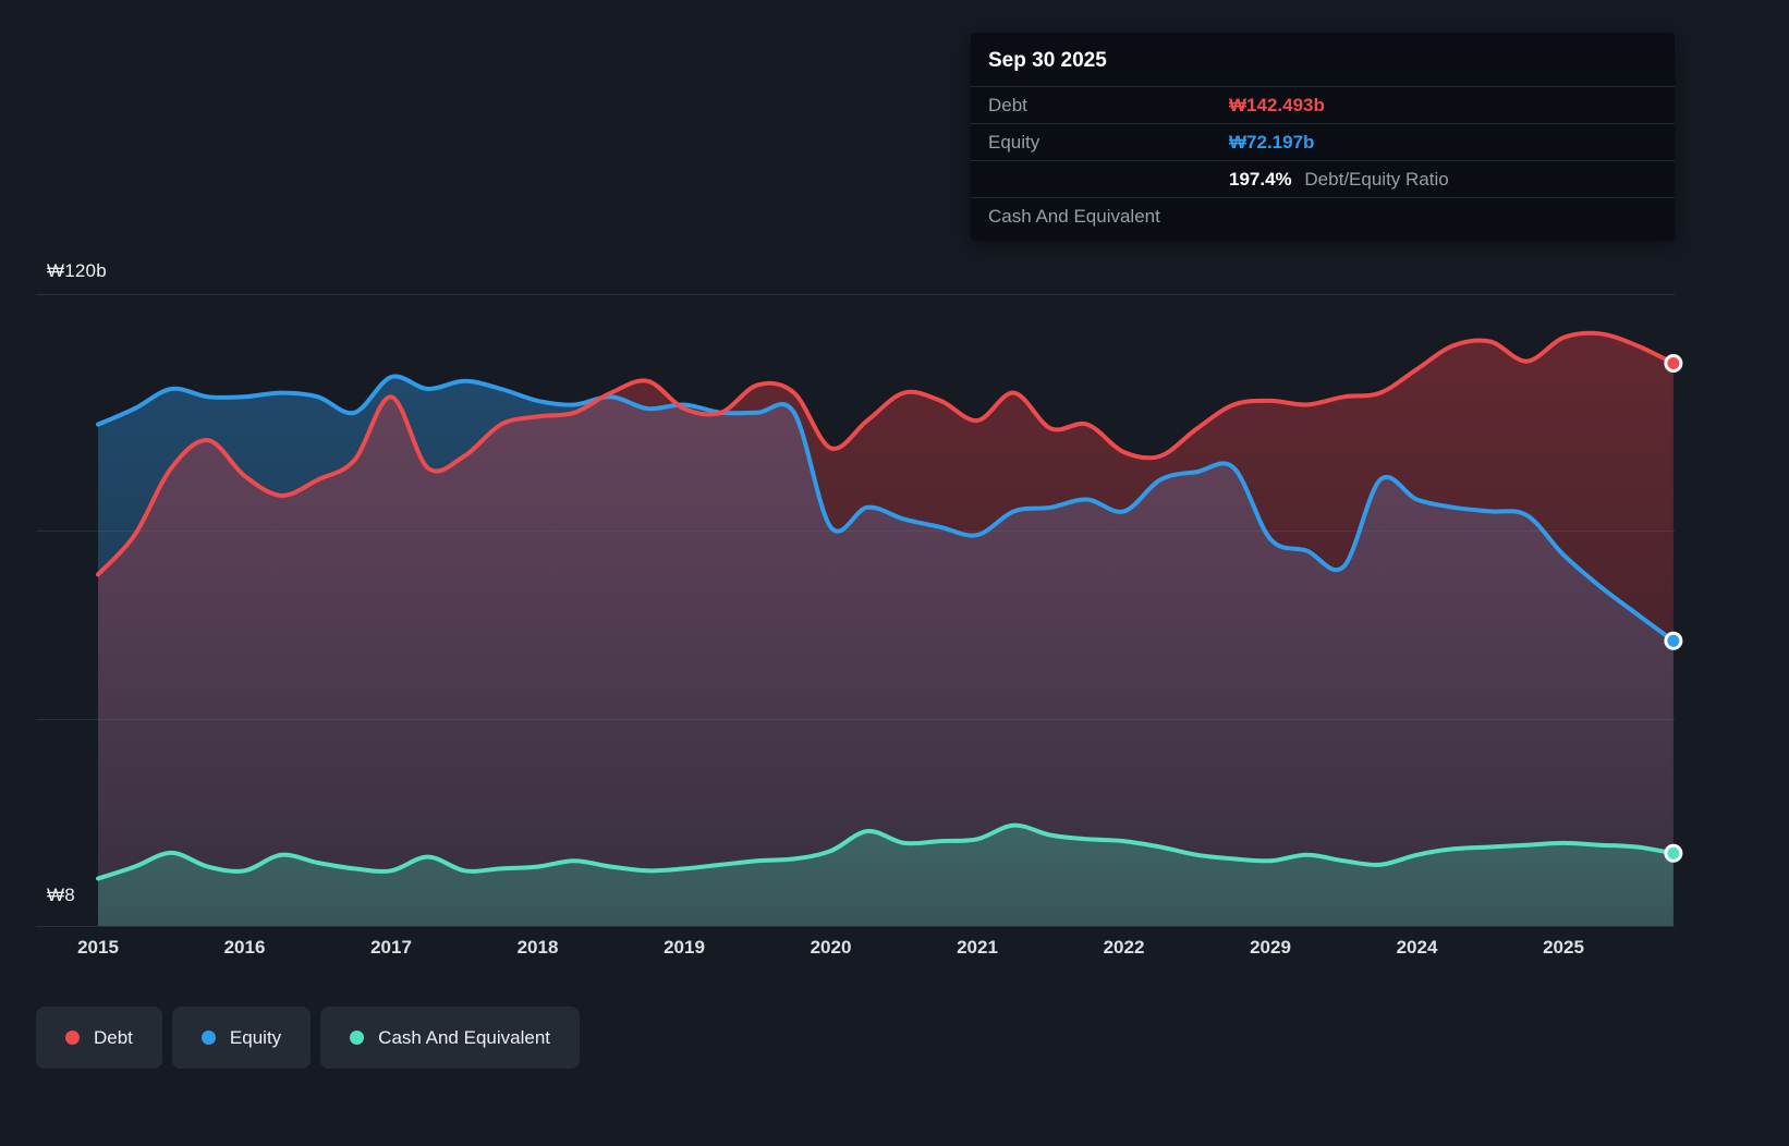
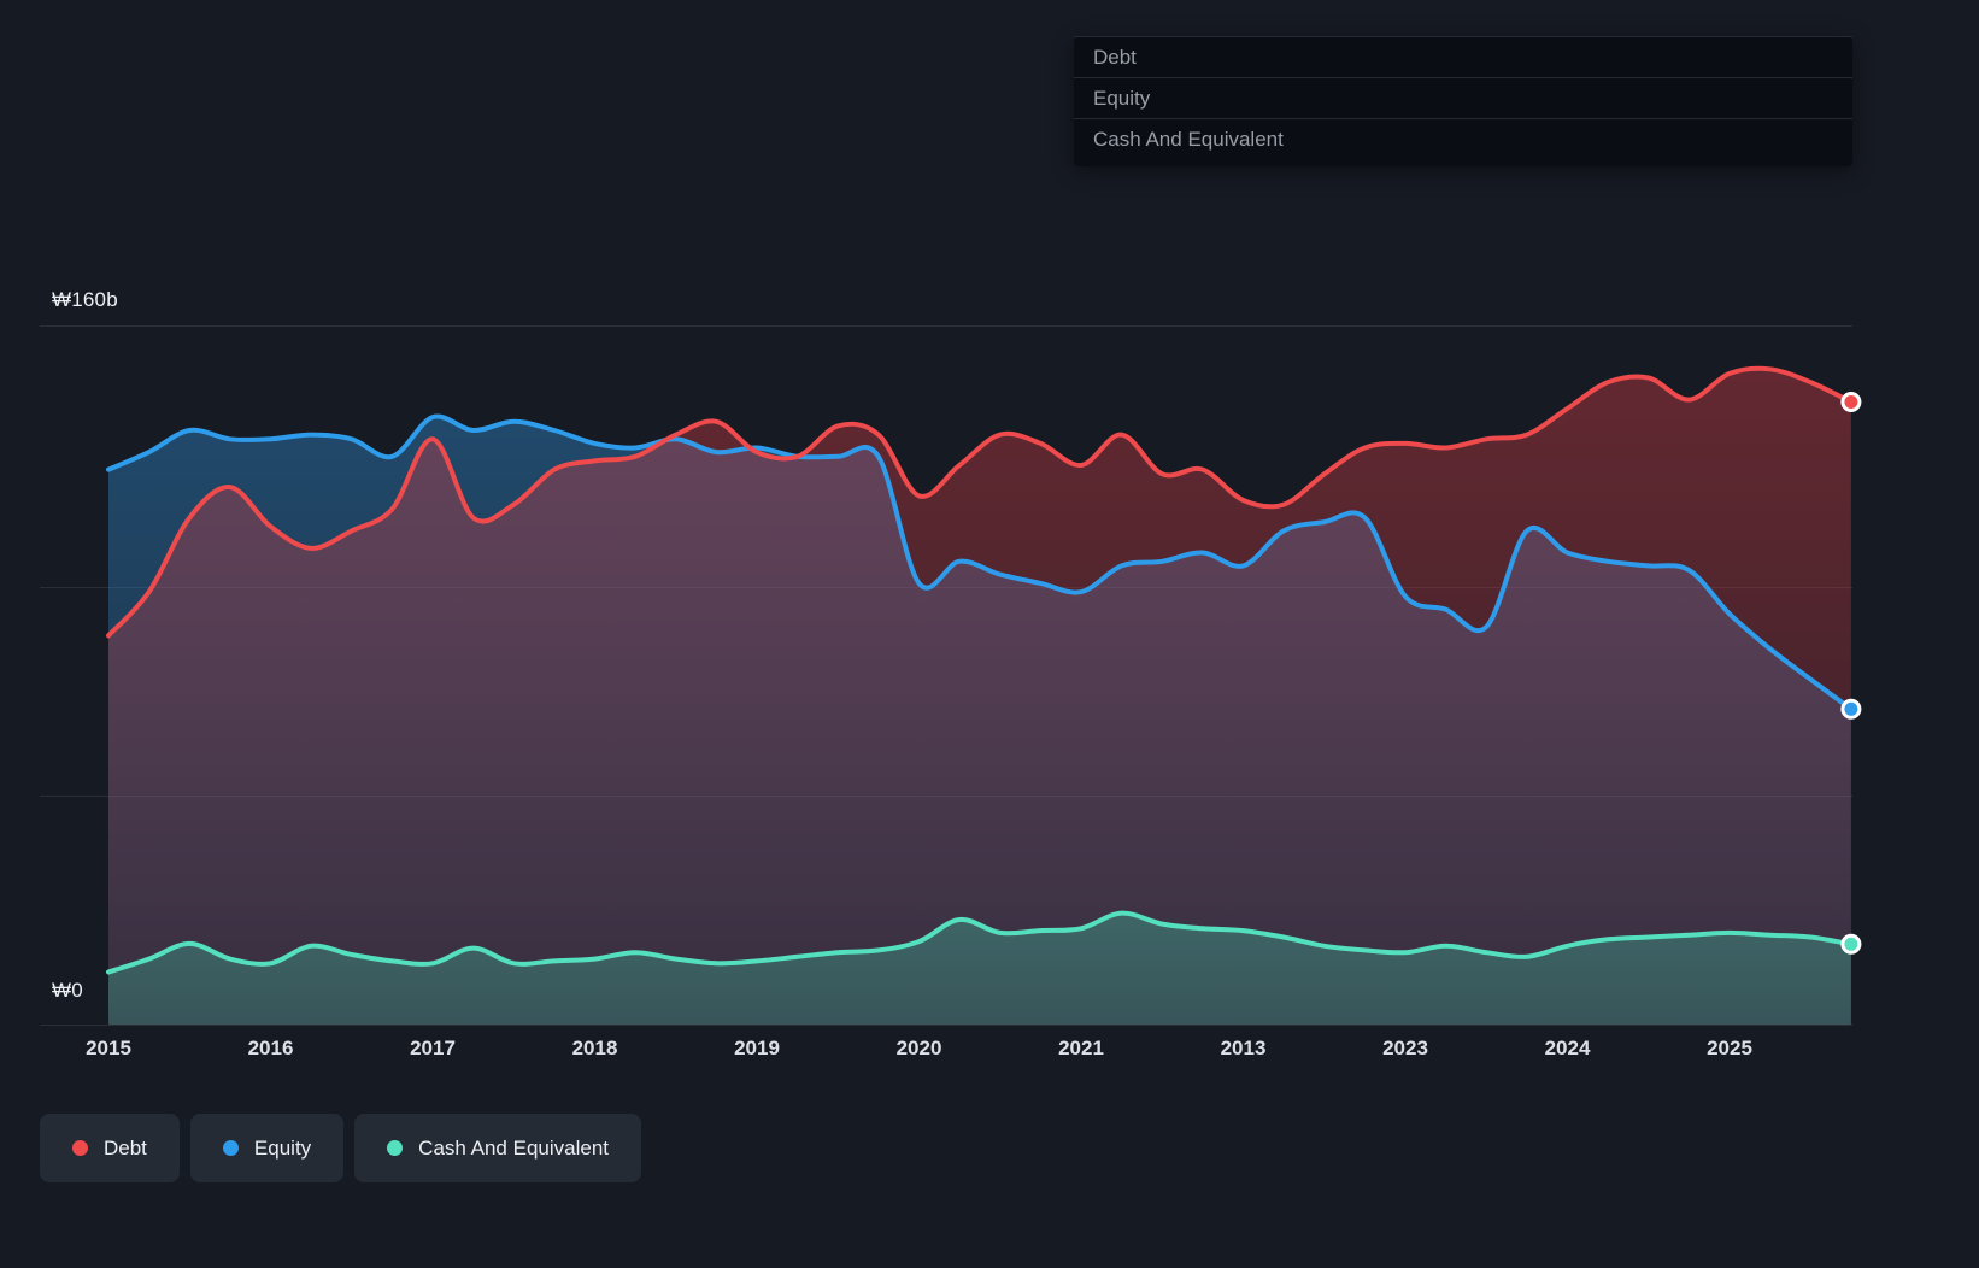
- ₩120b
+ ₩160b
- ₩8
+ ₩0
  2015
  2016
  2017
  2018
  2019
  2020
  2021
- 2022
+ 2013
- 2029
+ 2023
  2024
  2025
- Sep 30 2025
  Debt
- ₩142.493b
  Equity
- ₩72.197b
- 197.4% Debt/Equity Ratio
  Cash And Equivalent
  Debt
  Equity
  Cash And Equivalent
